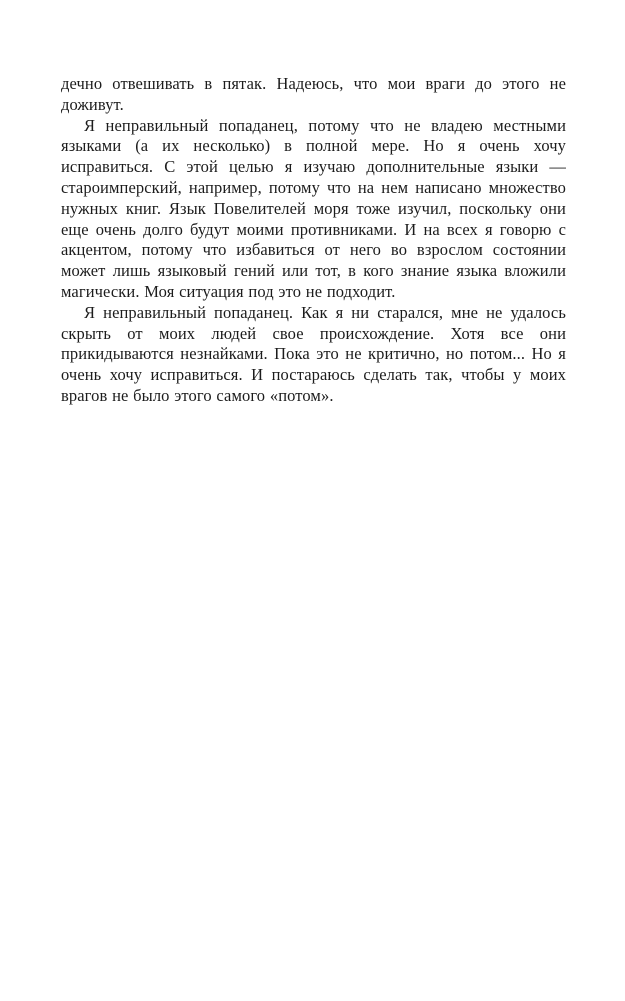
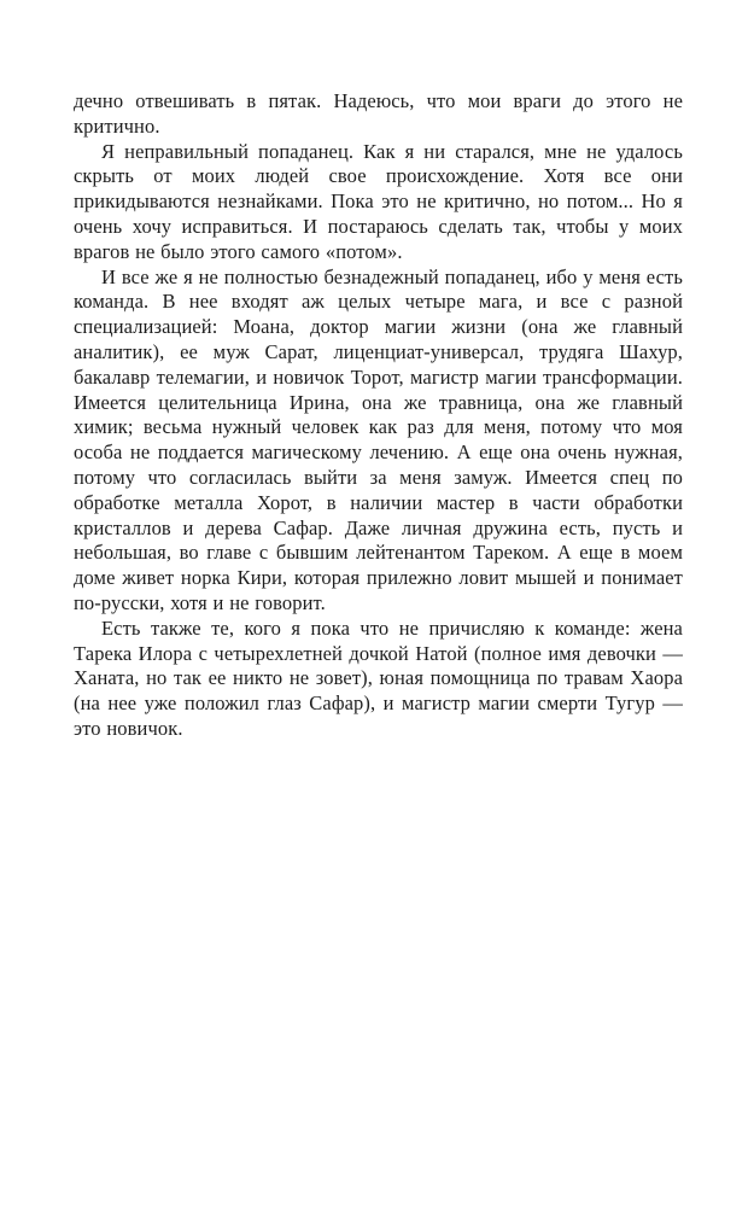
- дечно отвешивать в пятак. Надеюсь, что мои враги до этого не доживут.
+ дечно отвешивать в пятак. Надеюсь, что мои враги до этого не критично.
- Я неправильный попаданец, потому что не владею местными языками (а их несколько) в полной мере. Но я очень хочу исправиться. С этой целью я изучаю дополнительные языки — староимперский, например, потому что на нем написано множество нужных книг. Язык Повелителей моря тоже изучил, поскольку они еще очень долго будут моими противниками. И на всех я говорю с акцентом, потому что избавиться от него во взрослом состоянии может лишь языковый гений или тот, в кого знание языка вложили магически. Моя ситуация под это не подходит.
  Я неправильный попаданец. Как я ни старался, мне не удалось скрыть от моих людей свое происхождение. Хотя все они прикидываются незнайками. Пока это не критично, но потом... Но я очень хочу исправиться. И постараюсь сделать так, чтобы у моих врагов не было этого самого «потом».
+ И все же я не полностью безнадежный попаданец, ибо у меня есть команда. В нее входят аж целых четыре мага, и все с разной специализацией: Моана, доктор магии жизни (она же главный аналитик), ее муж Сарат, лиценциат-универсал, трудяга Шахур, бакалавр телемагии, и новичок Торот, магистр магии трансформации. Имеется целительница Ирина, она же травница, она же главный химик; весьма нужный человек как раз для меня, потому что моя особа не поддается магическому лечению. А еще она очень нужная, потому что согласилась выйти за меня замуж. Имеется спец по обработке металла Хорот, в наличии мастер в части обработки кристаллов и дерева Сафар. Даже личная дружина есть, пусть и небольшая, во главе с бывшим лейтенантом Тареком. А еще в моем доме живет норка Кири, которая прилежно ловит мышей и понимает по-русски, хотя и не говорит.
+ Есть также те, кого я пока что не причисляю к команде: жена Тарека Илора с четырехлетней дочкой Натой (полное имя девочки — Ханата, но так ее никто не зовет), юная помощница по травам Хаора (на нее уже положил глаз Сафар), и магистр магии смерти Тугур — это новичок.
